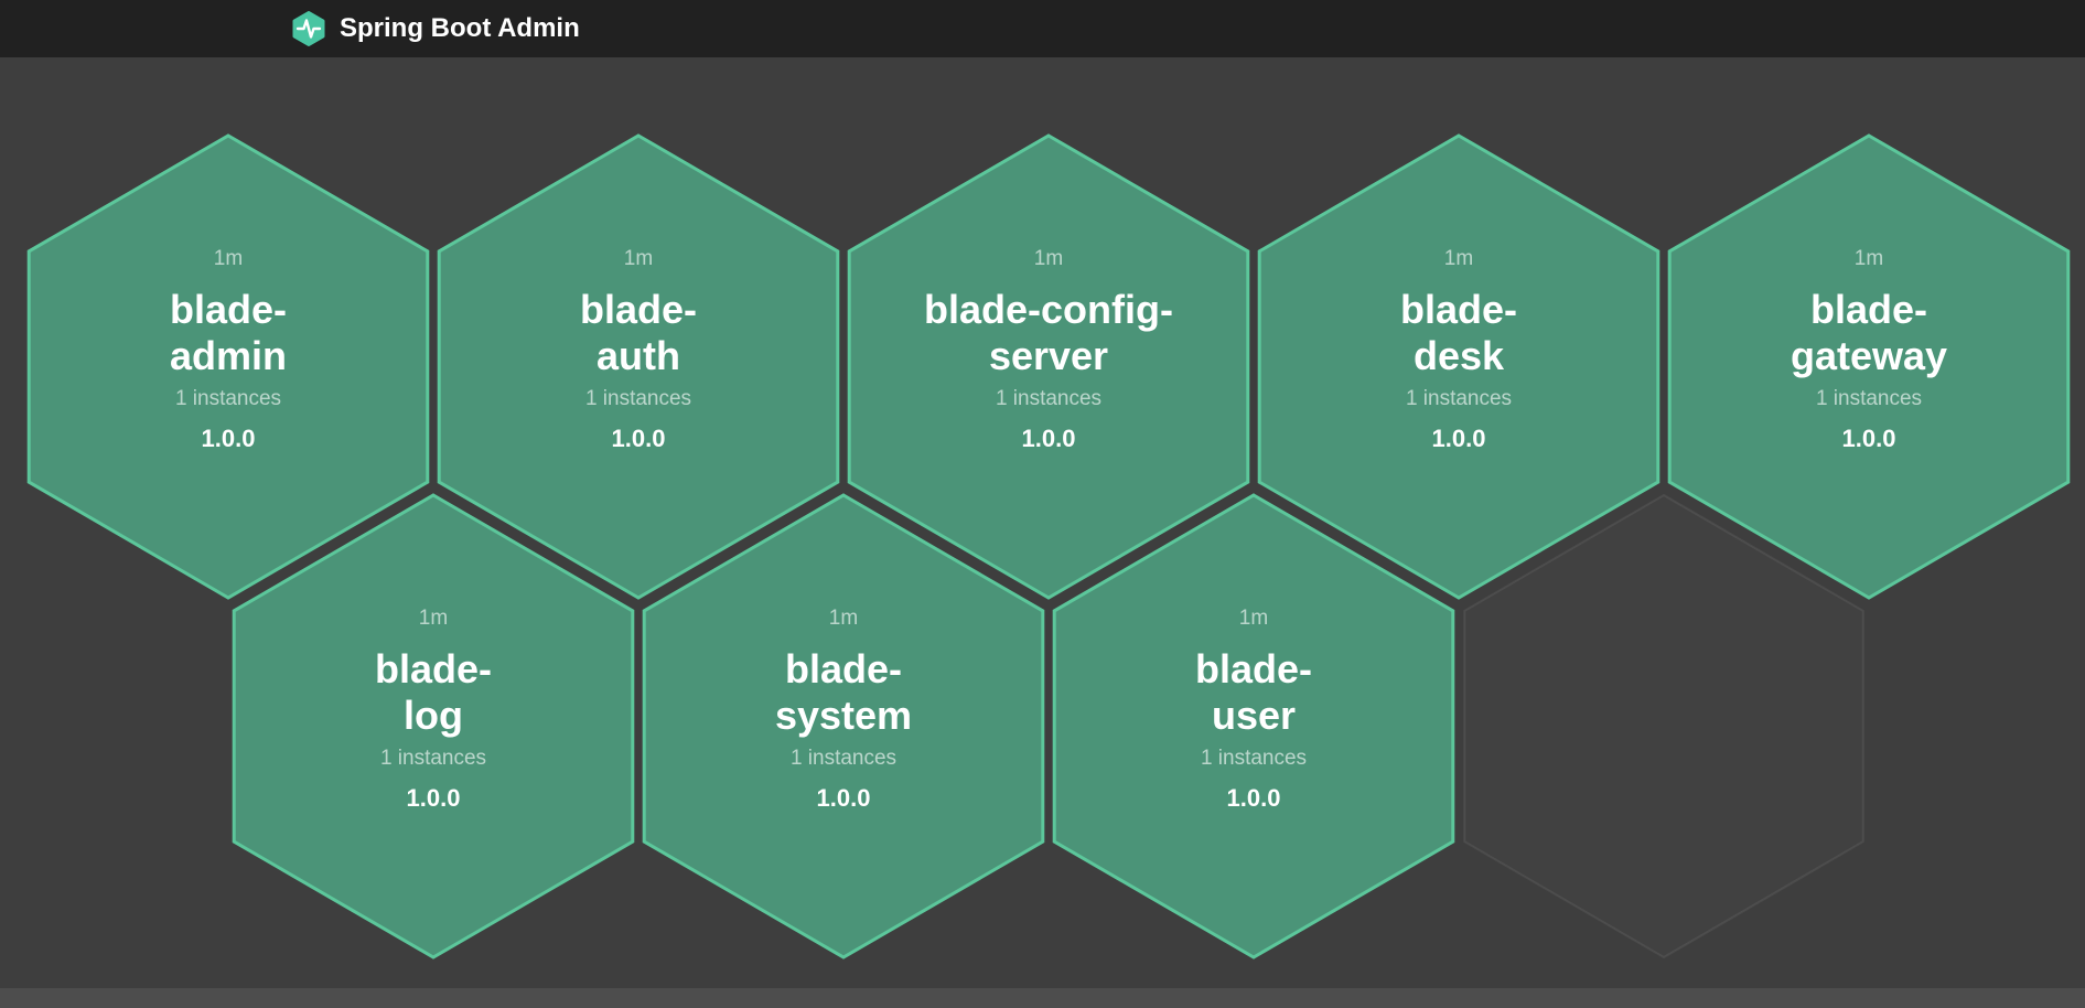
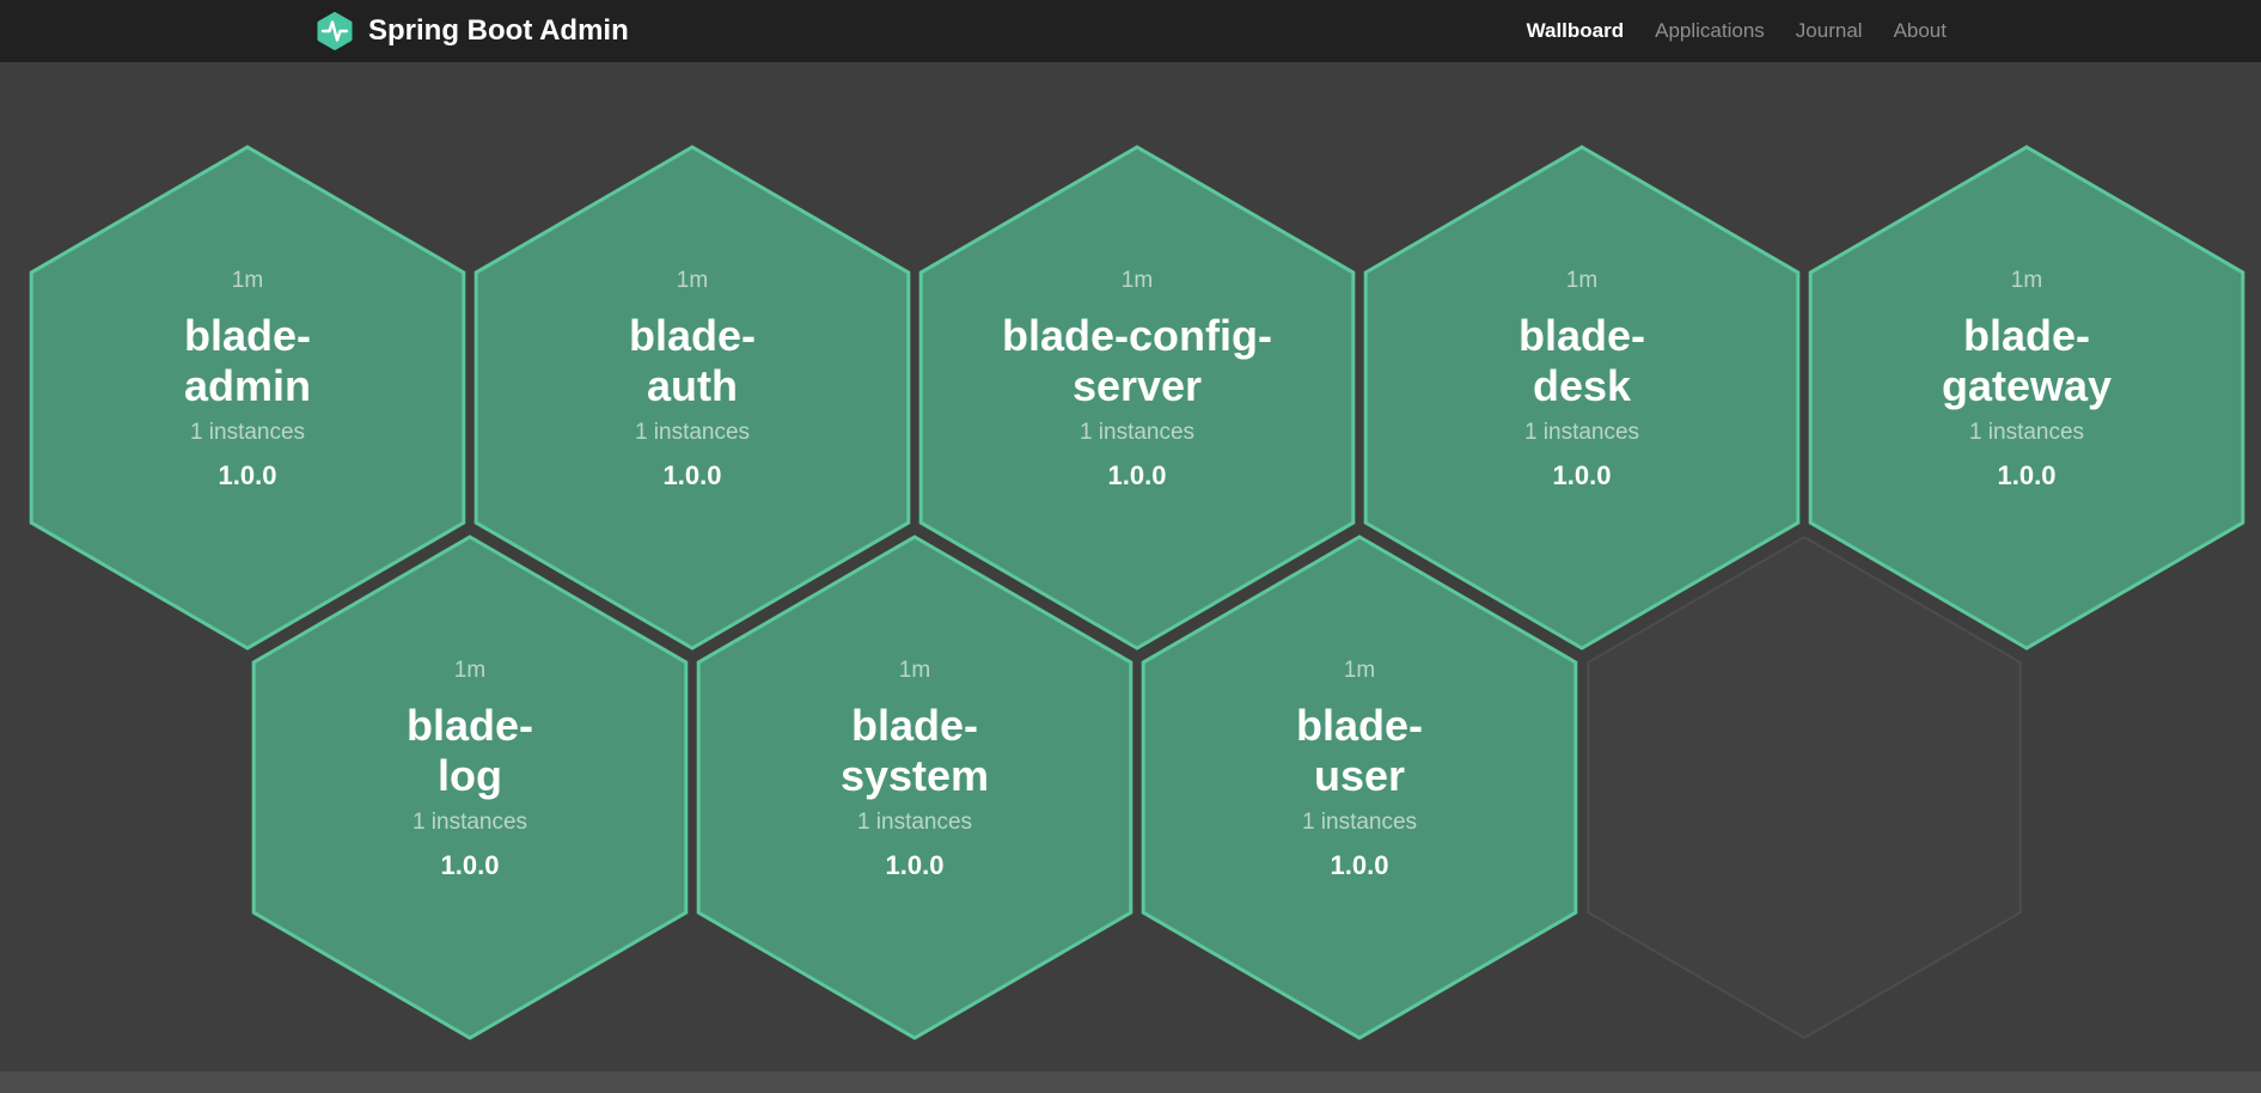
  Spring Boot Admin
+ Wallboard
+ Applications
+ Journal
+ About
  1m
  blade-
  admin
  1 instances
  1.0.0
  1m
  blade-
  auth
  1 instances
  1.0.0
  1m
  blade-config-
  server
  1 instances
  1.0.0
  1m
  blade-
  desk
  1 instances
  1.0.0
  1m
  blade-
  gateway
  1 instances
  1.0.0
  1m
  blade-
  log
  1 instances
  1.0.0
  1m
  blade-
  system
  1 instances
  1.0.0
  1m
  blade-
  user
  1 instances
  1.0.0
